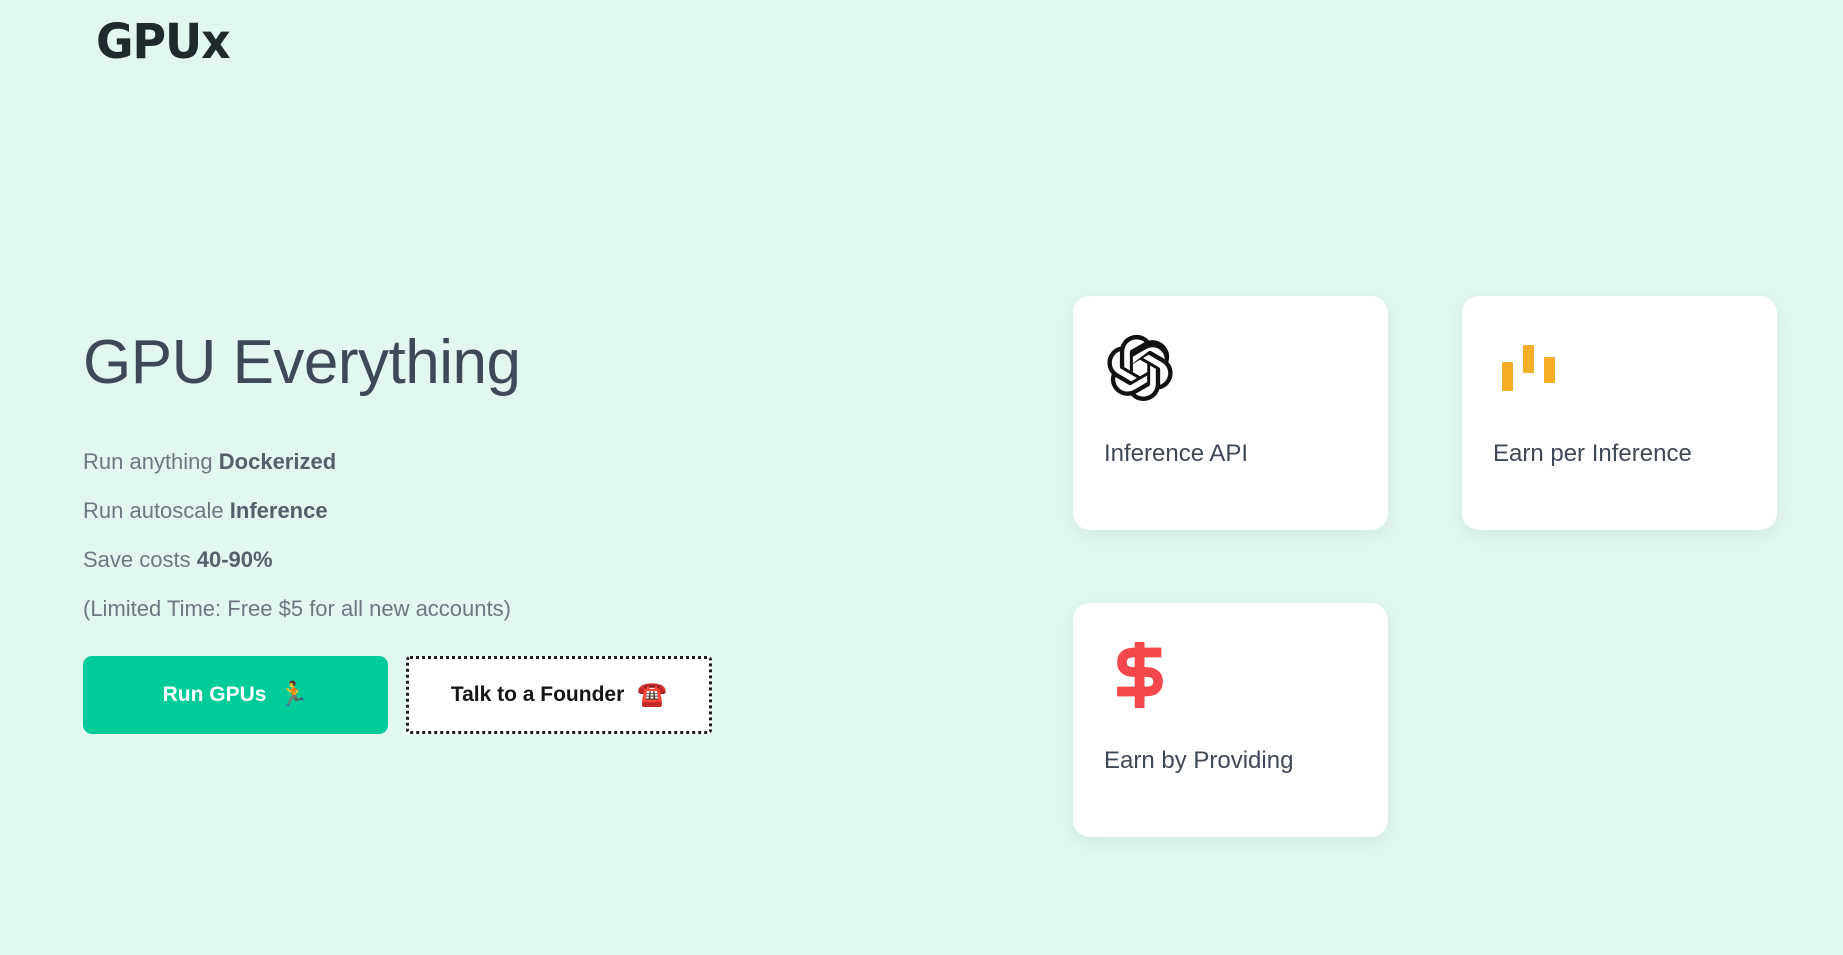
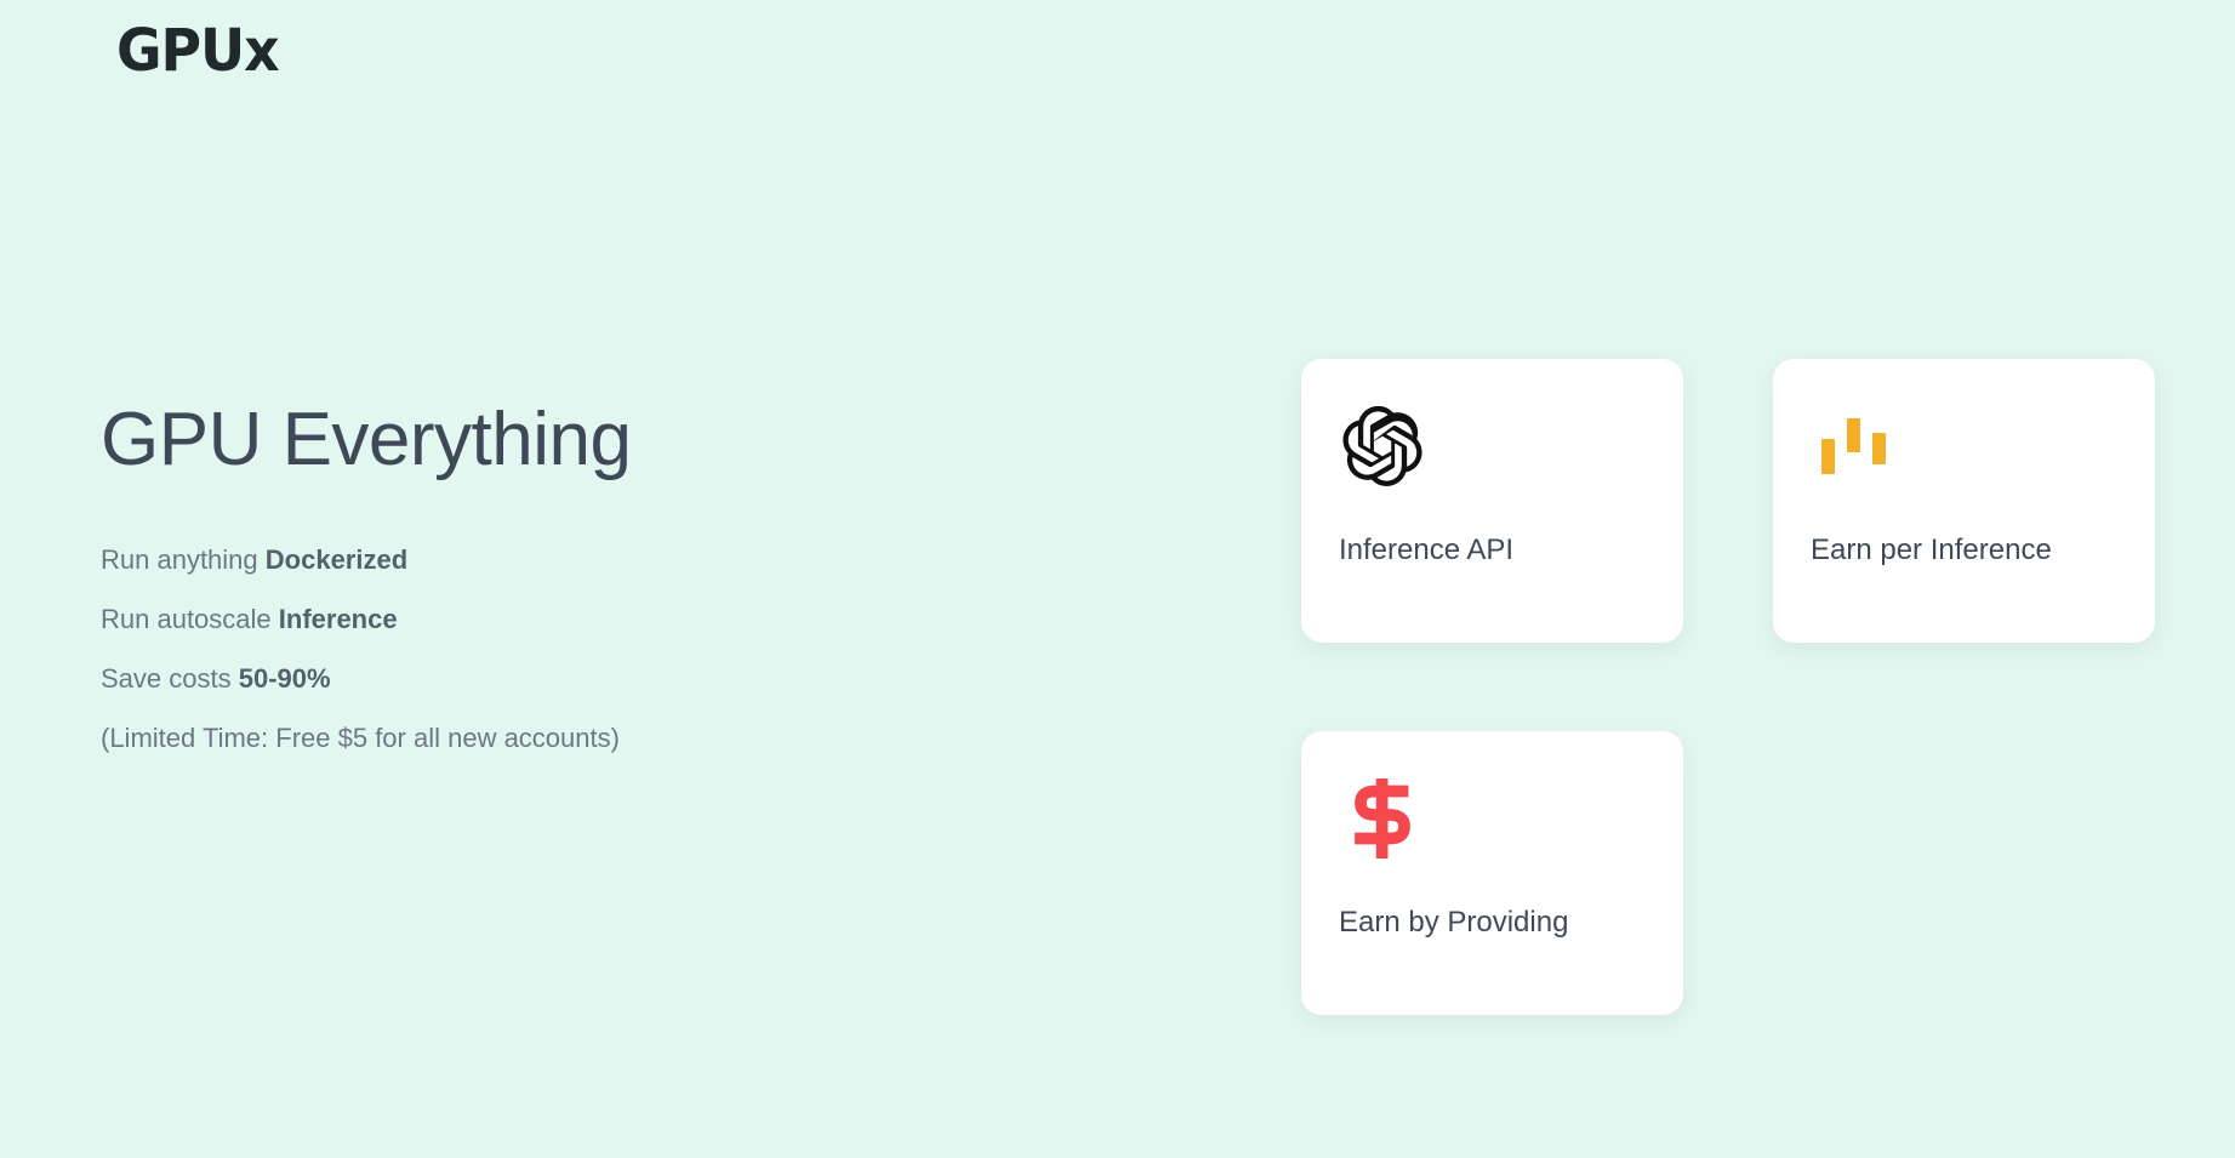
  GPUx
  GPU Everything
  Run anything Dockerized
  Run autoscale Inference
- Save costs 40-90%
+ Save costs 50-90%
  (Limited Time: Free $5 for all new accounts)
- Run GPUs
- 🏃
- Talk to a Founder
- ☎️
  Inference API
  Earn per Inference
  Earn by Providing
